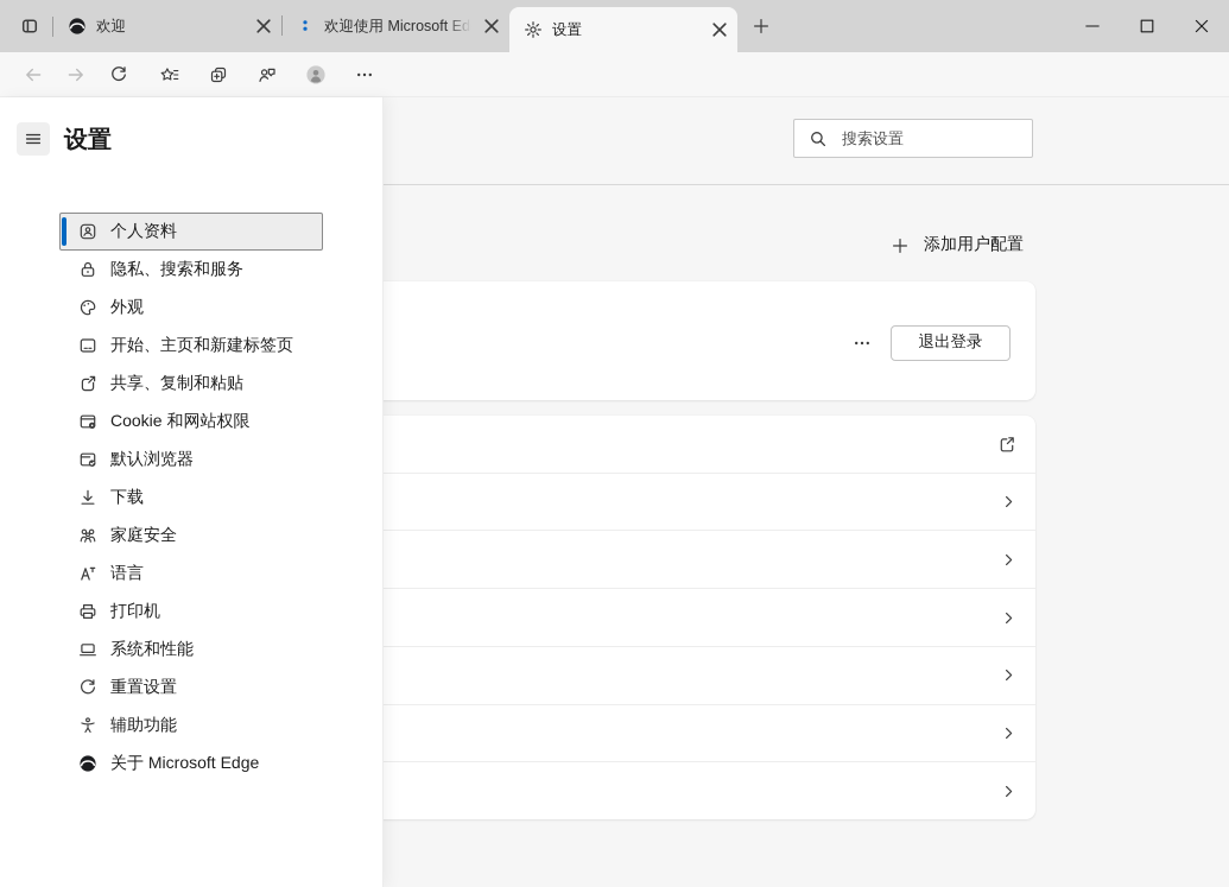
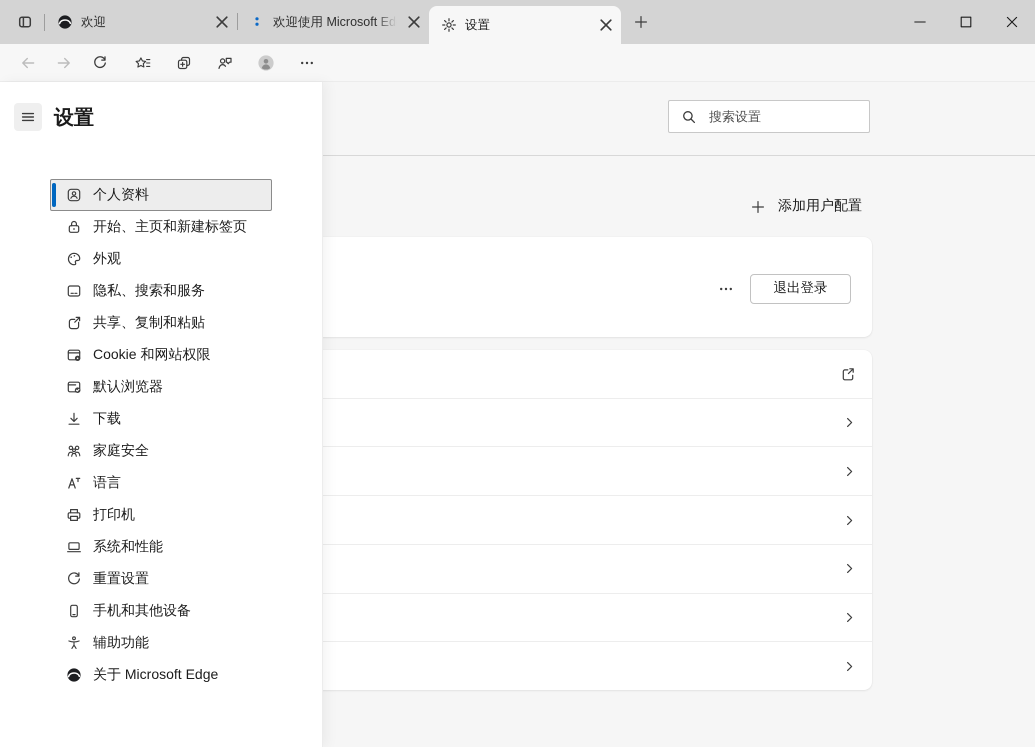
  欢迎
  欢迎使用 Microsoft Ed
  设置
  搜索设置
  添加用户配置
  退出登录
  设置
  个人资料
- 隐私、搜索和服务
+ 开始、主页和新建标签页
  外观
- 开始、主页和新建标签页
+ 隐私、搜索和服务
  共享、复制和粘贴
  Cookie 和网站权限
  默认浏览器
  下载
  家庭安全
  语言
  打印机
  系统和性能
  重置设置
+ 手机和其他设备
  辅助功能
  关于 Microsoft Edge
